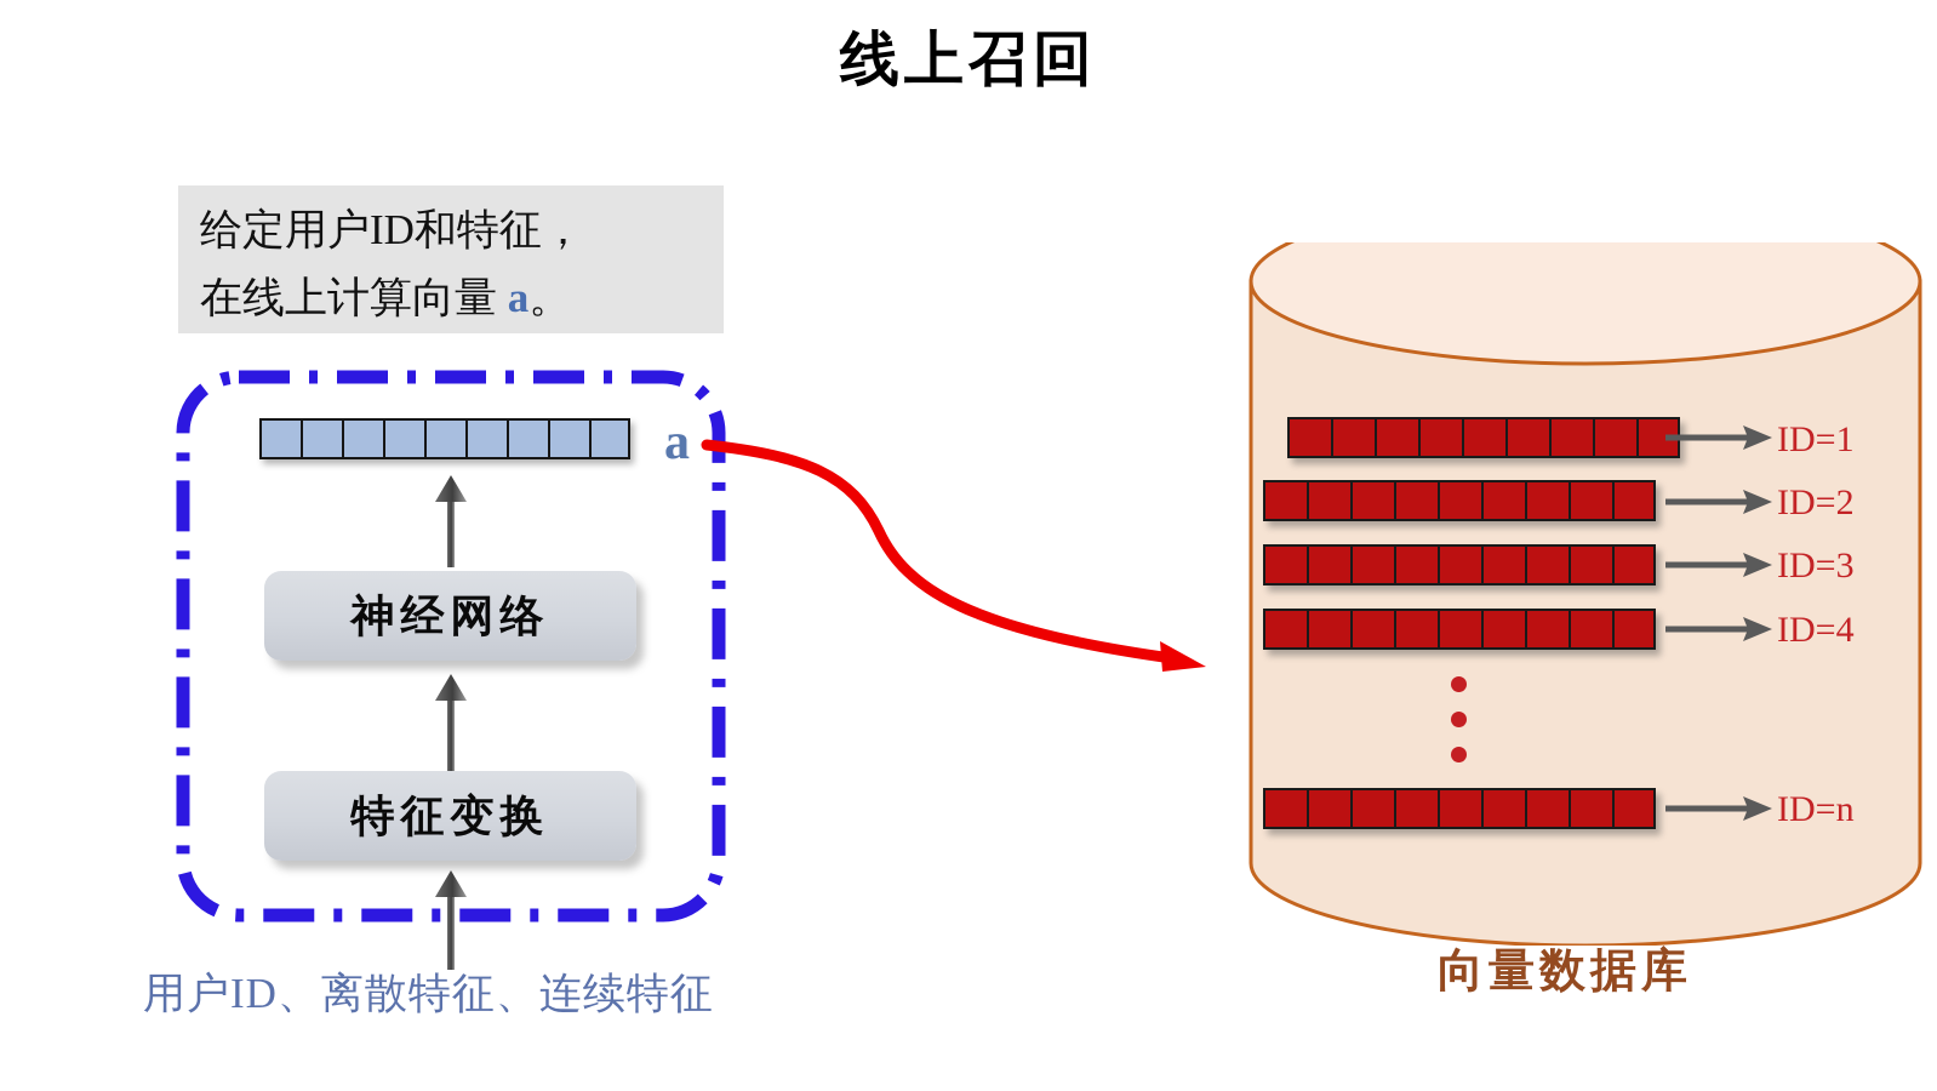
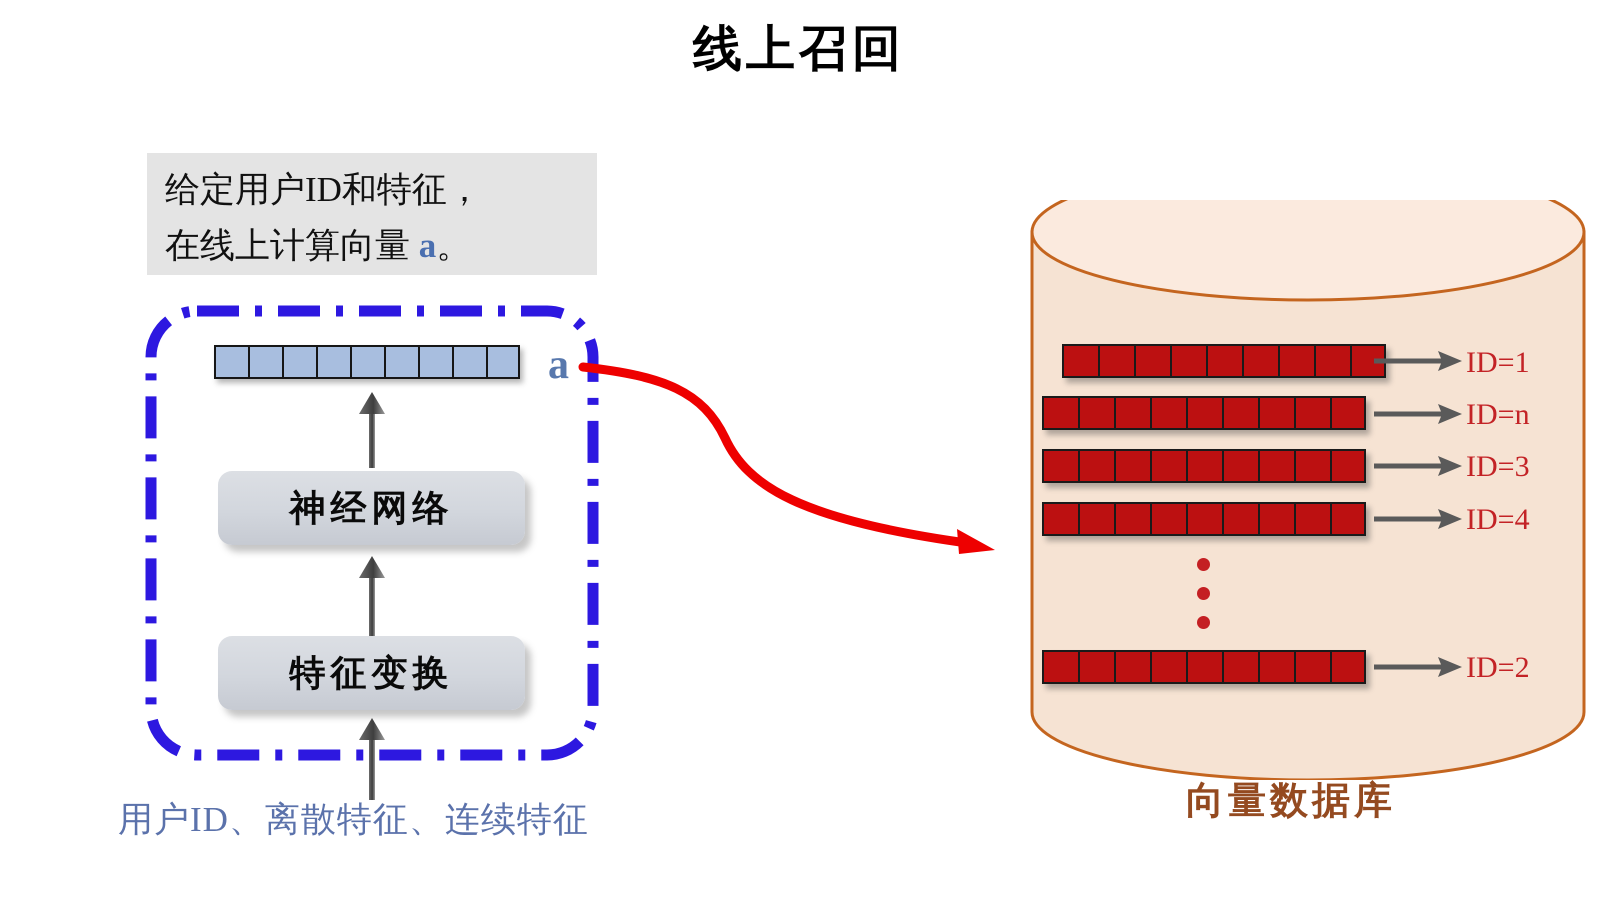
  线上召回
  给定用户ID和特征，
  在线上计算向量 a。
  a
  神经网络
  特征变换
  用户ID、离散特征、连续特征
  ID=1
- ID=2
+ ID=n
  ID=3
  ID=4
- ID=n
+ ID=2
  向量数据库
